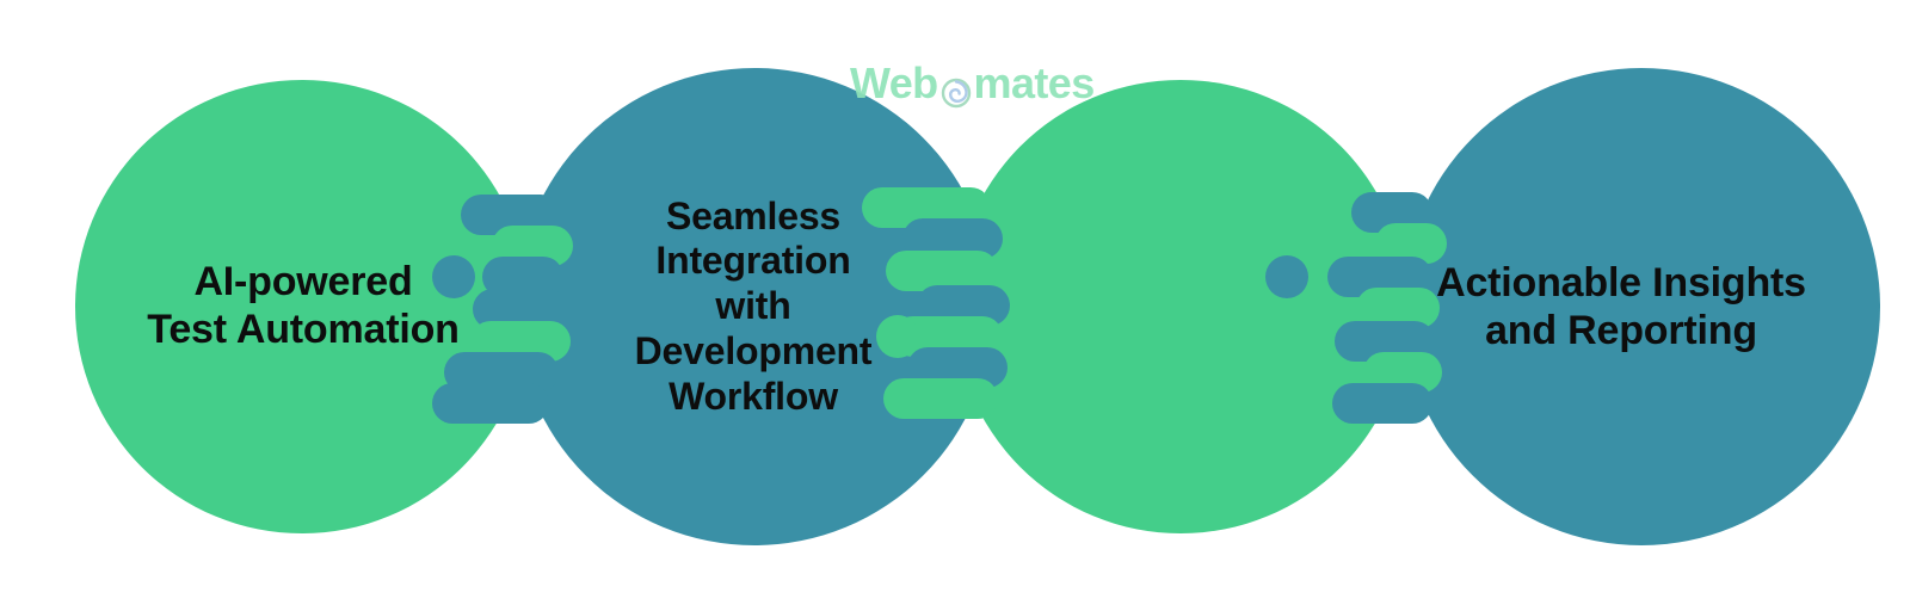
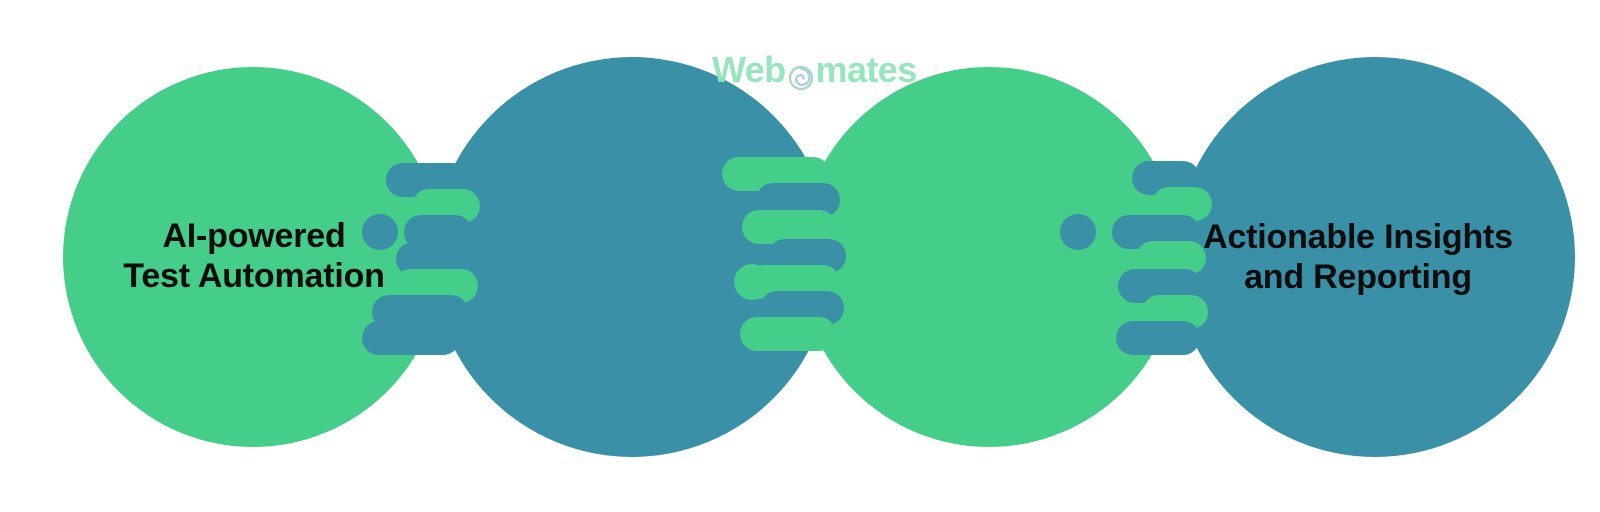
  AI-powered
  Test Automation
- Seamless
- Integration
- with
- Development
- Workflow
  Actionable Insights
  and Reporting
  Web
  mates
